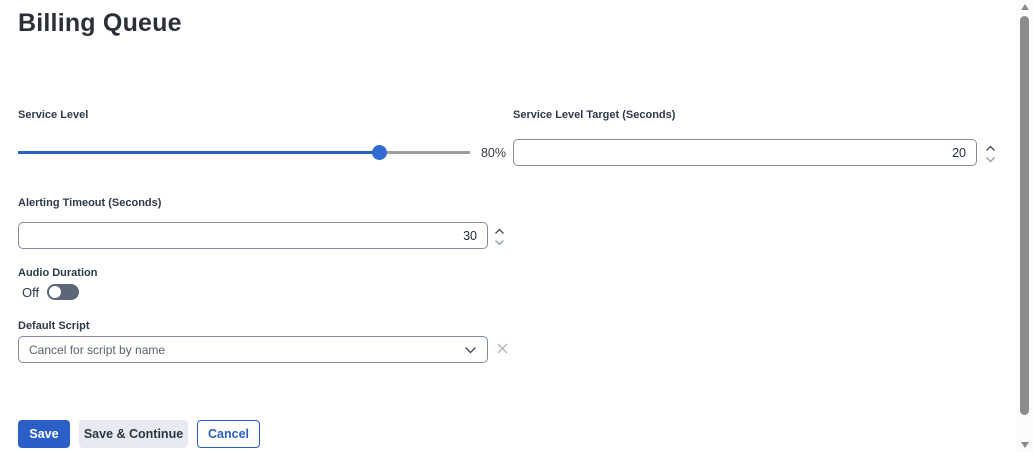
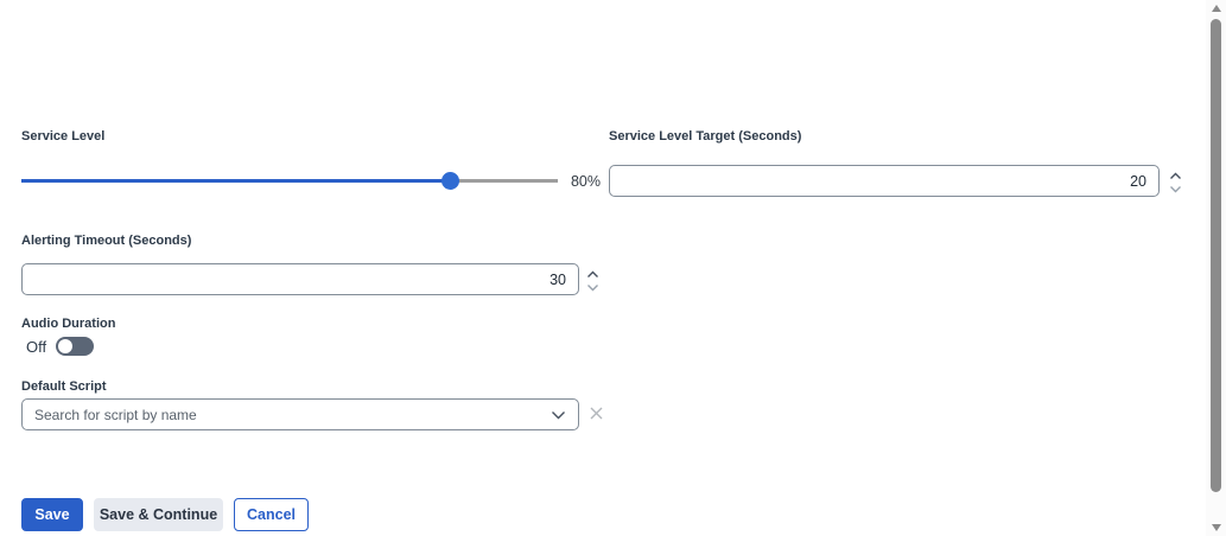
- Billing Queue
  Service Level
  80%
  Service Level Target (Seconds)
  20
  Alerting Timeout (Seconds)
  30
  Audio Duration
  Off
  Default Script
- Cancel for script by name
+ Search for script by name
  Save
  Save & Continue
  Cancel
